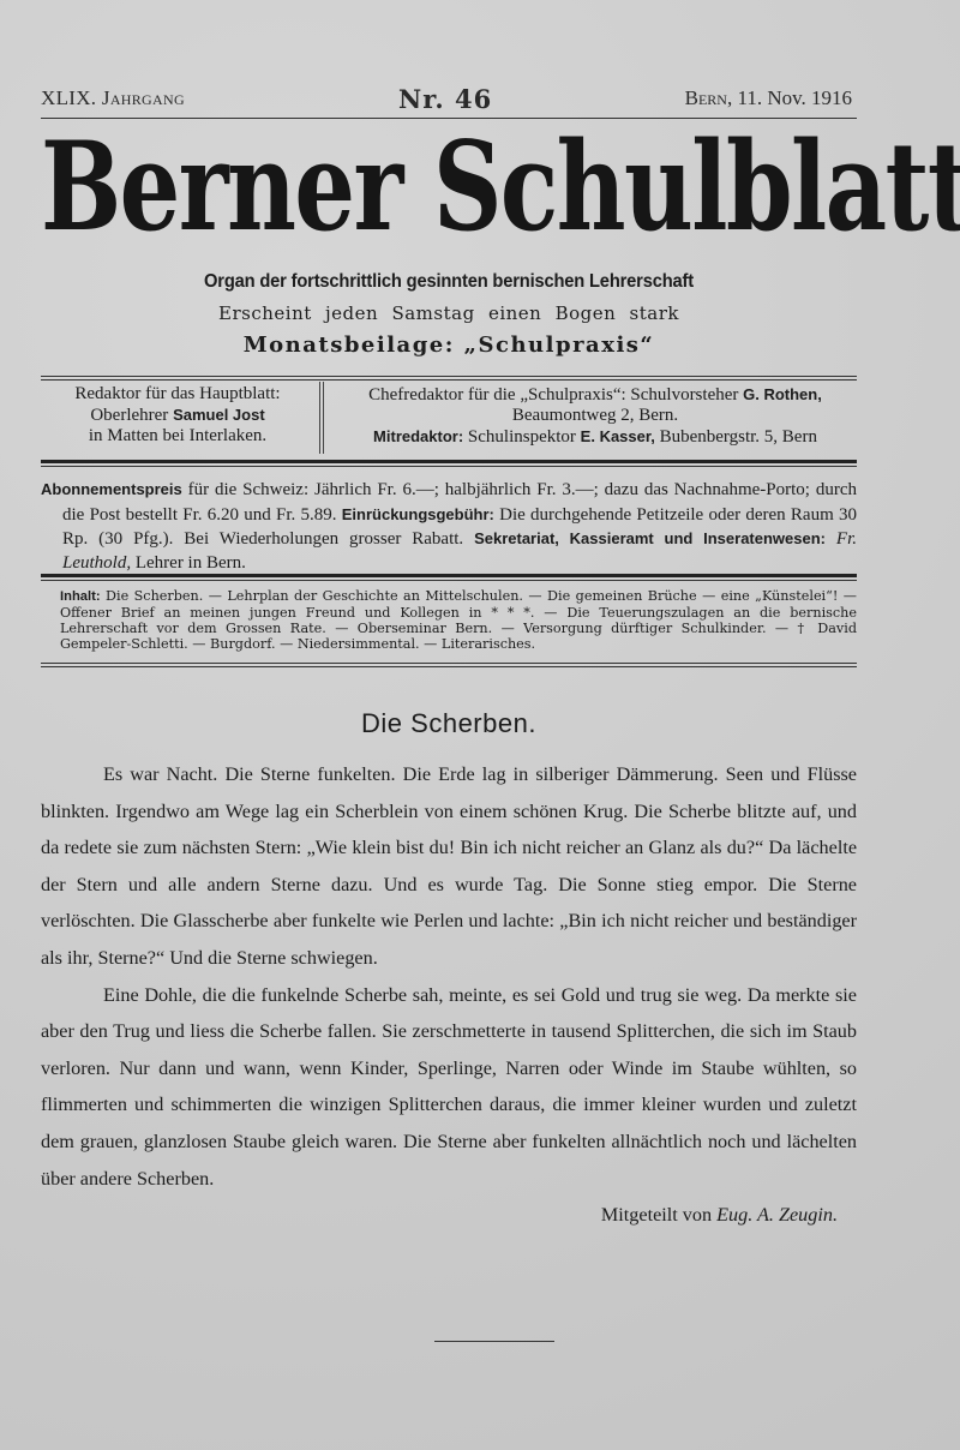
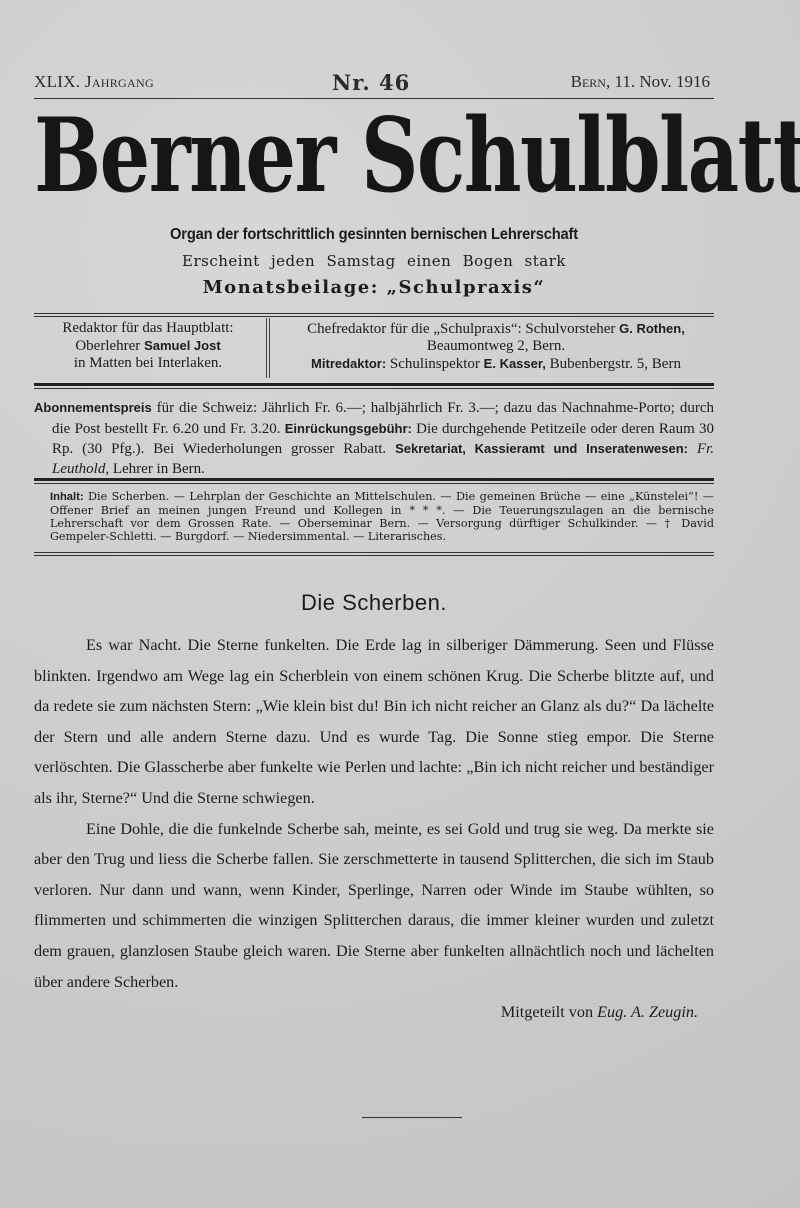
  XLIX. Jahrgang
  Nr. 46
  Bern, 11. Nov. 1916
  Berner Schulblatt
  Organ der fortschrittlich gesinnten bernischen Lehrerschaft
  Erscheint jeden Samstag einen Bogen stark
  Monatsbeilage: „Schulpraxis“
  Redaktor für das Hauptblatt:
  Oberlehrer Samuel Jost
  in Matten bei Interlaken.
  Chefredaktor für die „Schulpraxis“: Schulvorsteher G. Rothen,
  Beaumontweg 2, Bern.
  Mitredaktor: Schulinspektor E. Kasser, Bubenbergstr. 5, Bern
- Abonnementspreis für die Schweiz: Jährlich Fr. 6.—; halbjährlich Fr. 3.—; dazu das Nachnahme-Porto; durch die Post bestellt Fr. 6.20 und Fr. 5.89. Einrückungsgebühr: Die durchgehende Petitzeile oder deren Raum 30 Rp. (30 Pfg.). Bei Wiederholungen grosser Rabatt. Sekretariat, Kassieramt und Inseratenwesen: Fr. Leuthold, Lehrer in Bern.
+ Abonnementspreis für die Schweiz: Jährlich Fr. 6.—; halbjährlich Fr. 3.—; dazu das Nachnahme-Porto; durch die Post bestellt Fr. 6.20 und Fr. 3.20. Einrückungsgebühr: Die durchgehende Petitzeile oder deren Raum 30 Rp. (30 Pfg.). Bei Wiederholungen grosser Rabatt. Sekretariat, Kassieramt und Inseratenwesen: Fr. Leuthold, Lehrer in Bern.
  Inhalt: Die Scherben. — Lehrplan der Geschichte an Mittelschulen. — Die gemeinen Brüche — eine „Künstelei“! — Offener Brief an meinen jungen Freund und Kollegen in * * *. — Die Teuerungszulagen an die bernische Lehrerschaft vor dem Grossen Rate. — Oberseminar Bern. — Versorgung dürftiger Schulkinder. — † David Gempeler-Schletti. — Burgdorf. — Niedersimmental. — Literarisches.
  Die Scherben.
  Es war Nacht. Die Sterne funkelten. Die Erde lag in silberiger Dämmerung. Seen und Flüsse blinkten. Irgendwo am Wege lag ein Scherblein von einem schönen Krug. Die Scherbe blitzte auf, und da redete sie zum nächsten Stern: „Wie klein bist du! Bin ich nicht reicher an Glanz als du?“ Da lächelte der Stern und alle andern Sterne dazu. Und es wurde Tag. Die Sonne stieg empor. Die Sterne verlöschten. Die Glasscherbe aber funkelte wie Perlen und lachte: „Bin ich nicht reicher und beständiger als ihr, Sterne?“ Und die Sterne schwiegen.
  Eine Dohle, die die funkelnde Scherbe sah, meinte, es sei Gold und trug sie weg. Da merkte sie aber den Trug und liess die Scherbe fallen. Sie zerschmetterte in tausend Splitterchen, die sich im Staub verloren. Nur dann und wann, wenn Kinder, Sperlinge, Narren oder Winde im Staube wühlten, so flimmerten und schimmerten die winzigen Splitterchen daraus, die immer kleiner wurden und zuletzt dem grauen, glanzlosen Staube gleich waren. Die Sterne aber funkelten allnächtlich noch und lächelten über andere Scherben.
  Mitgeteilt von Eug. A. Zeugin.
